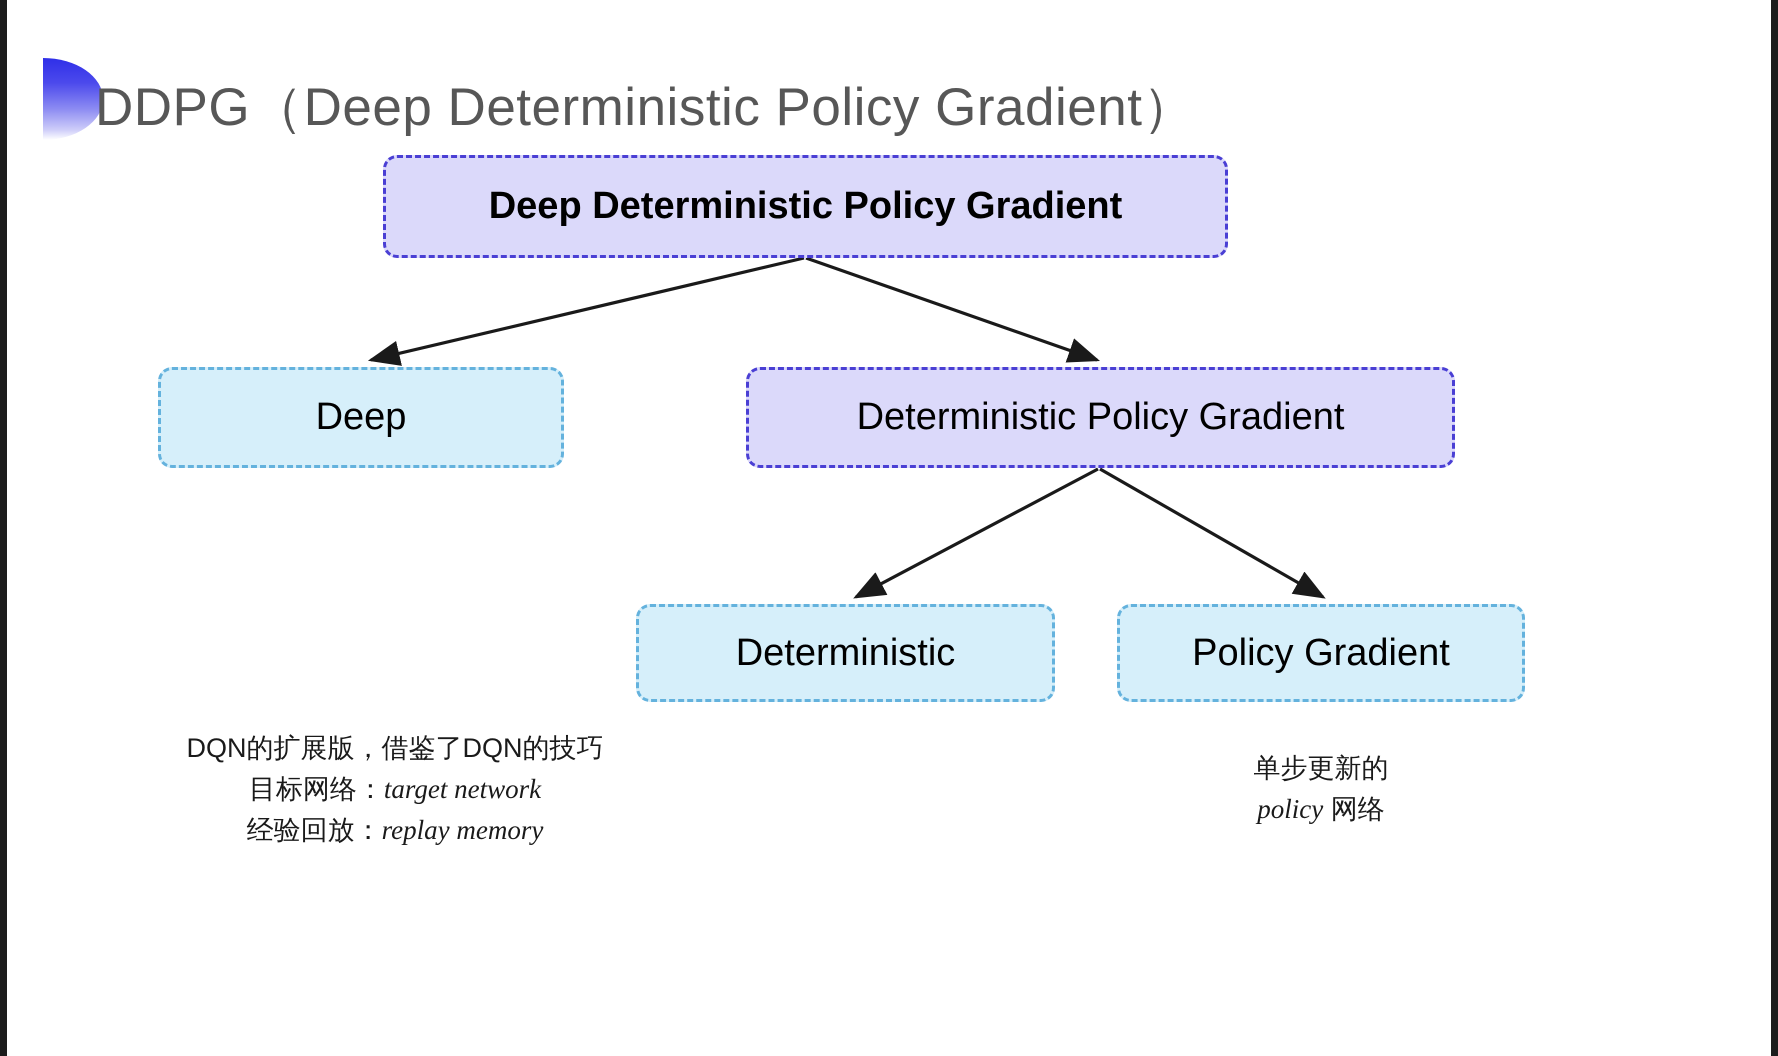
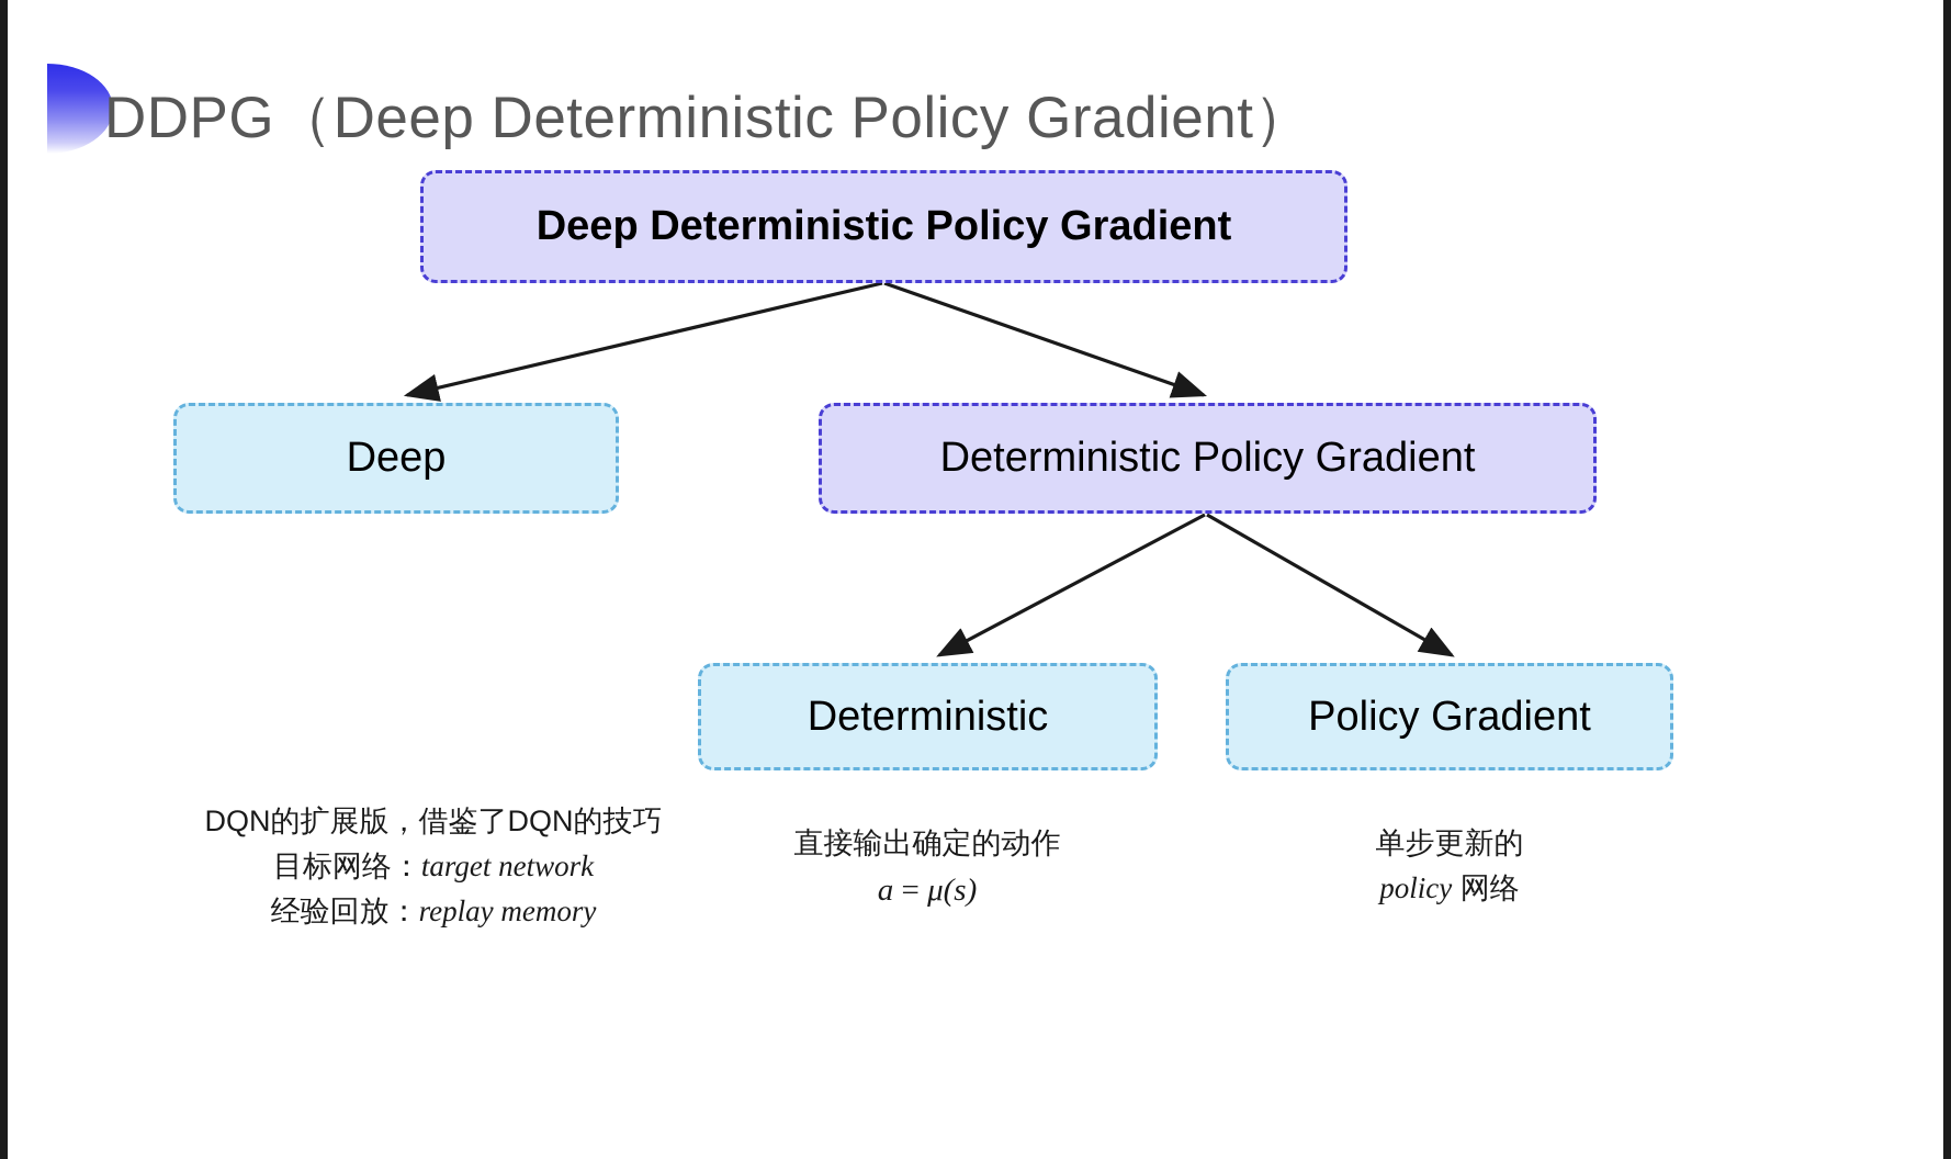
  DDPG（Deep Deterministic Policy Gradient）
  Deep Deterministic Policy Gradient
  Deep
  Deterministic Policy Gradient
  Deterministic
  Policy Gradient
  DQN的扩展版，借鉴了DQN的技巧
  目标网络：target network
  经验回放：replay memory
+ 直接输出确定的动作
+ a = μ(s)
  单步更新的
  policy 网络
